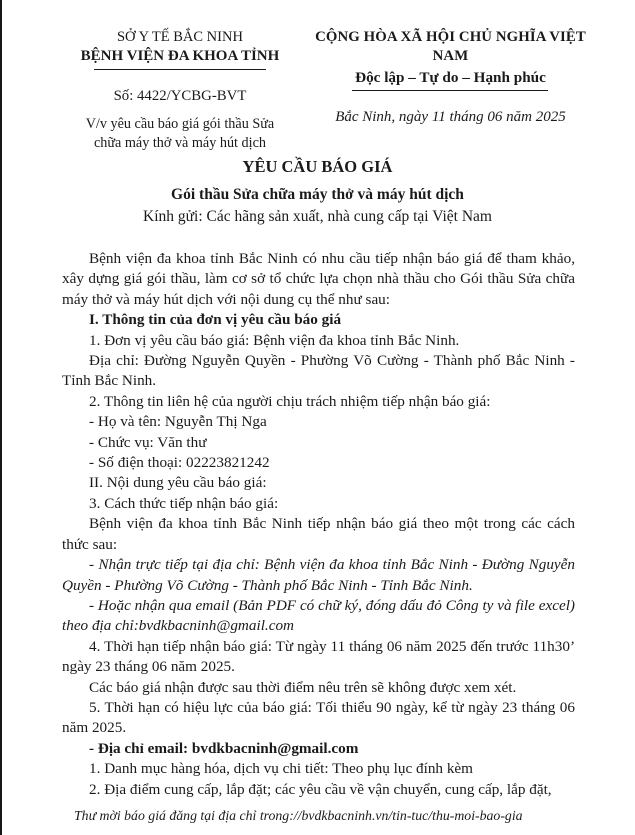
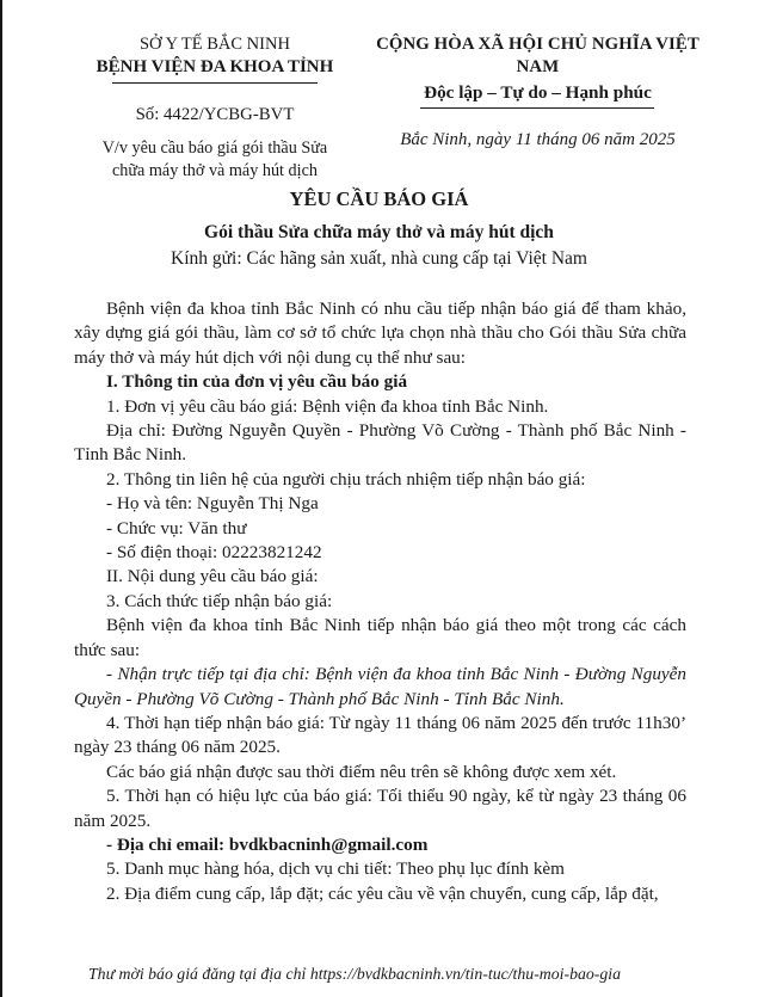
  SỞ Y TẾ BẮC NINH
  BỆNH VIỆN ĐA KHOA TỈNH
  Số: 4422/YCBG-BVT
  V/v yêu cầu báo giá gói thầu Sửa
  chữa máy thở và máy hút dịch
  CỘNG HÒA XÃ HỘI CHỦ NGHĨA VIỆT NAM
  Độc lập – Tự do – Hạnh phúc
  Bắc Ninh, ngày 11 tháng 06 năm 2025
  YÊU CẦU BÁO GIÁ
  Gói thầu Sửa chữa máy thở và máy hút dịch
  Kính gửi: Các hãng sản xuất, nhà cung cấp tại Việt Nam
  Bệnh viện đa khoa tỉnh Bắc Ninh có nhu cầu tiếp nhận báo giá để tham khảo, xây dựng giá gói thầu, làm cơ sở tổ chức lựa chọn nhà thầu cho Gói thầu Sửa chữa máy thở và máy hút dịch với nội dung cụ thể như sau:
  I. Thông tin của đơn vị yêu cầu báo giá
  1. Đơn vị yêu cầu báo giá: Bệnh viện đa khoa tỉnh Bắc Ninh.
  Địa chỉ: Đường Nguyễn Quyền - Phường Võ Cường - Thành phố Bắc Ninh - Tỉnh Bắc Ninh.
  2. Thông tin liên hệ của người chịu trách nhiệm tiếp nhận báo giá:
  - Họ và tên: Nguyễn Thị Nga
  - Chức vụ: Văn thư
  - Số điện thoại: 02223821242
  II. Nội dung yêu cầu báo giá:
  3. Cách thức tiếp nhận báo giá:
  Bệnh viện đa khoa tỉnh Bắc Ninh tiếp nhận báo giá theo một trong các cách thức sau:
  - Nhận trực tiếp tại địa chỉ: Bệnh viện đa khoa tỉnh Bắc Ninh - Đường Nguyễn Quyền - Phường Võ Cường - Thành phố Bắc Ninh - Tỉnh Bắc Ninh.
- - Hoặc nhận qua email (Bản PDF có chữ ký, đóng dấu đỏ Công ty và file excel) theo địa chỉ:bvdkbacninh@gmail.com
  4. Thời hạn tiếp nhận báo giá: Từ ngày 11 tháng 06 năm 2025 đến trước 11h30’ ngày 23 tháng 06 năm 2025.
  Các báo giá nhận được sau thời điểm nêu trên sẽ không được xem xét.
  5. Thời hạn có hiệu lực của báo giá: Tối thiểu 90 ngày, kể từ ngày 23 tháng 06 năm 2025.
  - Địa chỉ email: bvdkbacninh@gmail.com
- 1. Danh mục hàng hóa, dịch vụ chi tiết: Theo phụ lục đính kèm
+ 5. Danh mục hàng hóa, dịch vụ chi tiết: Theo phụ lục đính kèm
  2. Địa điểm cung cấp, lắp đặt; các yêu cầu về vận chuyển, cung cấp, lắp đặt,
- Thư mời báo giá đăng tại địa chỉ trong://bvdkbacninh.vn/tin-tuc/thu-moi-bao-gia
+ Thư mời báo giá đăng tại địa chỉ https://bvdkbacninh.vn/tin-tuc/thu-moi-bao-gia
